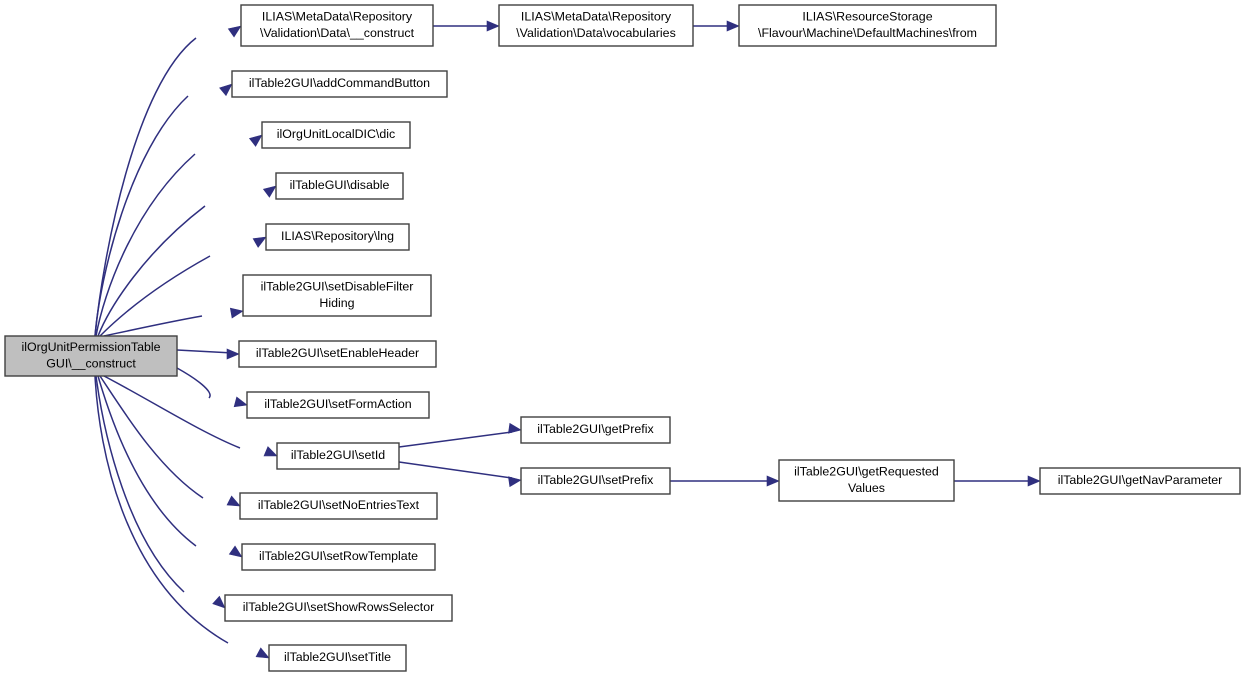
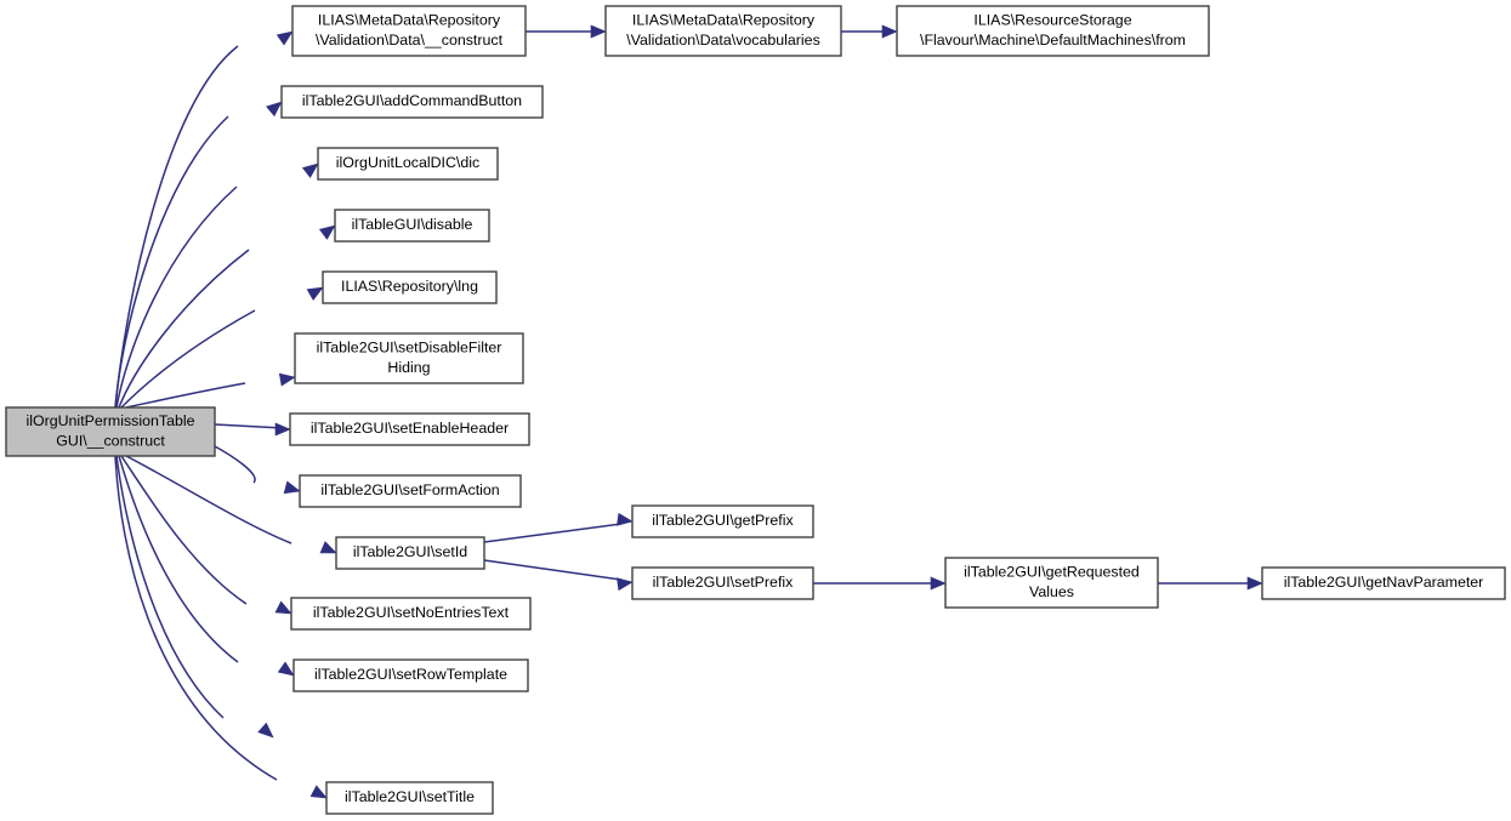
  ilOrgUnitPermissionTable GUI\__construct
  ILIAS\MetaData\Repository \Validation\Data\__construct
  ILIAS\MetaData\Repository \Validation\Data\vocabularies
  ILIAS\ResourceStorage \Flavour\Machine\DefaultMachines\from
  ilTable2GUI\addCommandButton
  ilOrgUnitLocalDIC\dic
  ilTableGUI\disable
  ILIAS\Repository\lng
  ilTable2GUI\setDisableFilter Hiding
  ilTable2GUI\setEnableHeader
  ilTable2GUI\setFormAction
  ilTable2GUI\setId
  ilTable2GUI\setNoEntriesText
  ilTable2GUI\setRowTemplate
- ilTable2GUI\setShowRowsSelector
  ilTable2GUI\setTitle
  ilTable2GUI\getPrefix
  ilTable2GUI\setPrefix
  ilTable2GUI\getRequested Values
  ilTable2GUI\getNavParameter
